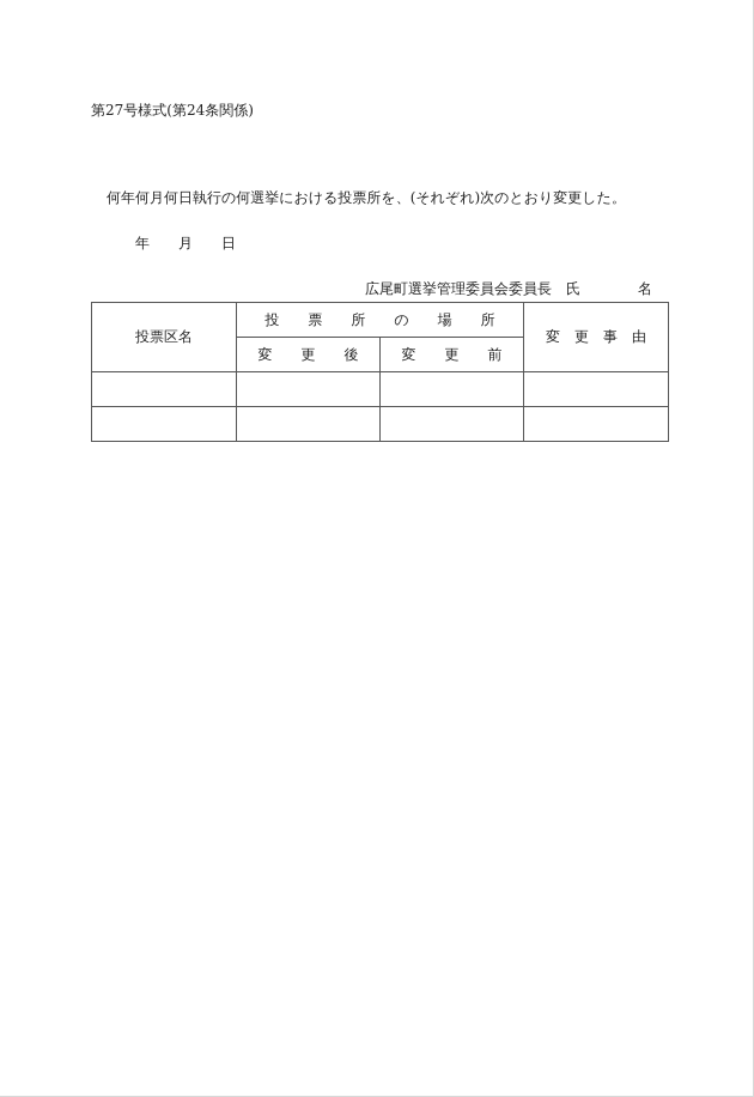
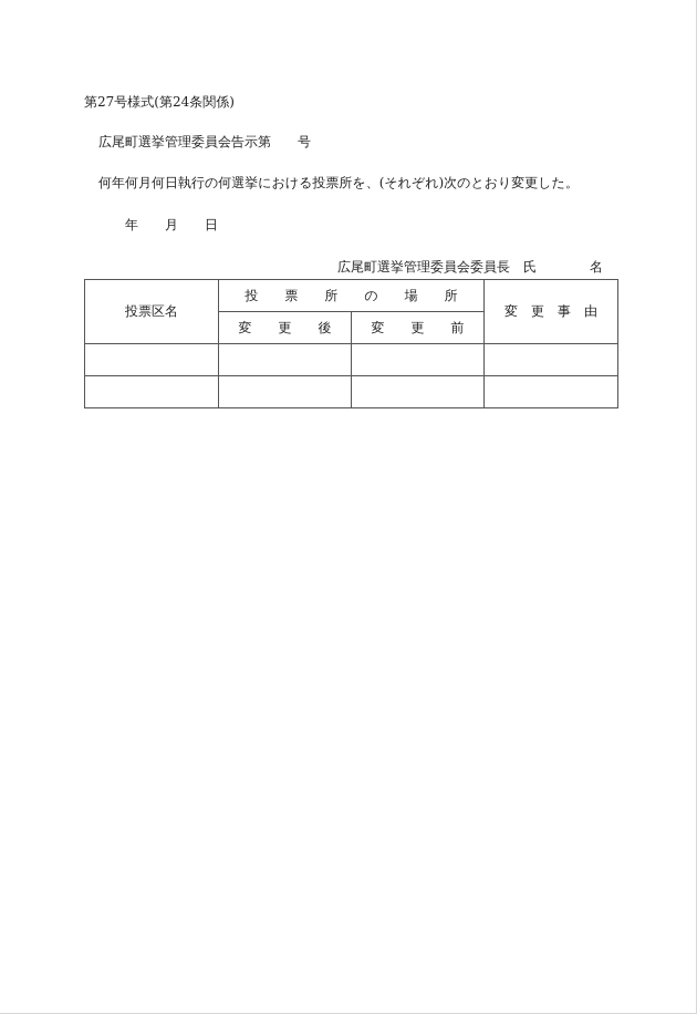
  第27号様式(第24条関係)
+ 広尾町選挙管理委員会告示第 号
  何年何月何日執行の何選挙における投票所を、(それぞれ)次のとおり変更した。
  年 月 日
  広尾町選挙管理委員会委員長 氏 名
  投票区名	投 票 所 の 場 所	変 更 事 由
  変 更 後	変 更 前
